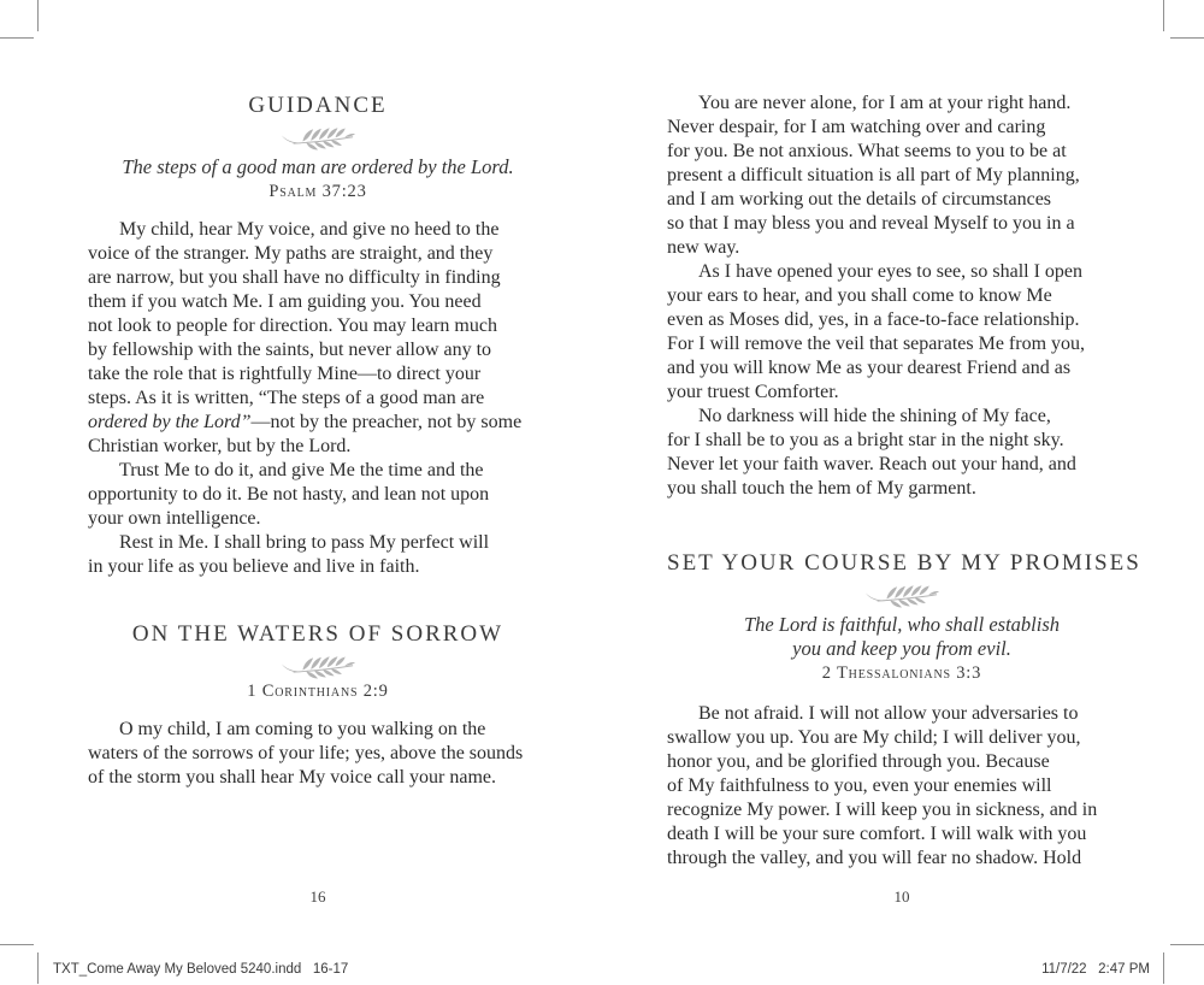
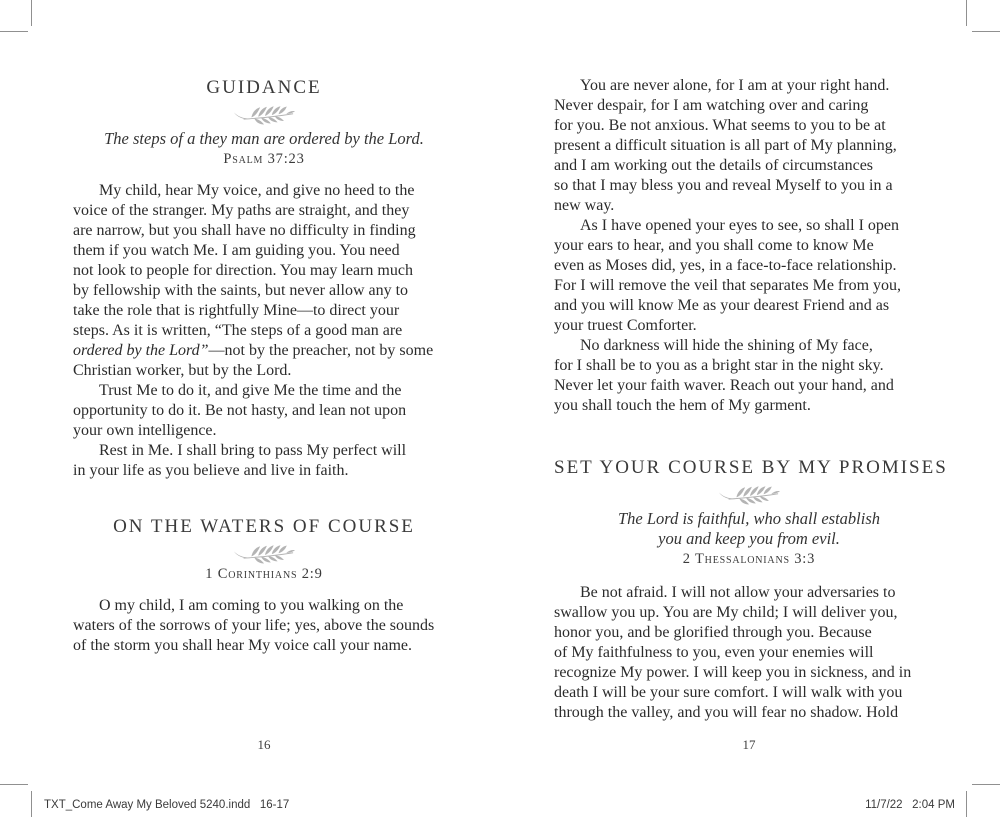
  GUIDANCE
- The steps of a good man are ordered by the Lord.
+ The steps of a they man are ordered by the Lord.
  Psalm 37:23
  My child, hear My voice, and give no heed to the
  voice of the stranger. My paths are straight, and they
  are narrow, but you shall have no difficulty in finding
  them if you watch Me. I am guiding you. You need
  not look to people for direction. You may learn much
  by fellowship with the saints, but never allow any to
  take the role that is rightfully Mine—to direct your
  steps. As it is written, “The steps of a good man are
  ordered by the Lord”—not by the preacher, not by some
  Christian worker, but by the Lord.
  Trust Me to do it, and give Me the time and the
  opportunity to do it. Be not hasty, and lean not upon
  your own intelligence.
  Rest in Me. I shall bring to pass My perfect will
  in your life as you believe and live in faith.
- ON THE WATERS OF SORROW
+ ON THE WATERS OF COURSE
  1 Corinthians 2:9
  O my child, I am coming to you walking on the
  waters of the sorrows of your life; yes, above the sounds
  of the storm you shall hear My voice call your name.
  16
  You are never alone, for I am at your right hand.
  Never despair, for I am watching over and caring
  for you. Be not anxious. What seems to you to be at
  present a difficult situation is all part of My planning,
  and I am working out the details of circumstances
  so that I may bless you and reveal Myself to you in a
  new way.
  As I have opened your eyes to see, so shall I open
  your ears to hear, and you shall come to know Me
  even as Moses did, yes, in a face-to-face relationship.
  For I will remove the veil that separates Me from you,
  and you will know Me as your dearest Friend and as
  your truest Comforter.
  No darkness will hide the shining of My face,
  for I shall be to you as a bright star in the night sky.
  Never let your faith waver. Reach out your hand, and
  you shall touch the hem of My garment.
  SET YOUR COURSE BY MY PROMISES
  The Lord is faithful, who shall establish
  you and keep you from evil.
  2 Thessalonians 3:3
  Be not afraid. I will not allow your adversaries to
  swallow you up. You are My child; I will deliver you,
  honor you, and be glorified through you. Because
  of My faithfulness to you, even your enemies will
  recognize My power. I will keep you in sickness, and in
  death I will be your sure comfort. I will walk with you
  through the valley, and you will fear no shadow. Hold
- 10
+ 17
  TXT_Come Away My Beloved 5240.indd 16-17
- 11/7/22 2:47 PM
+ 11/7/22 2:04 PM
